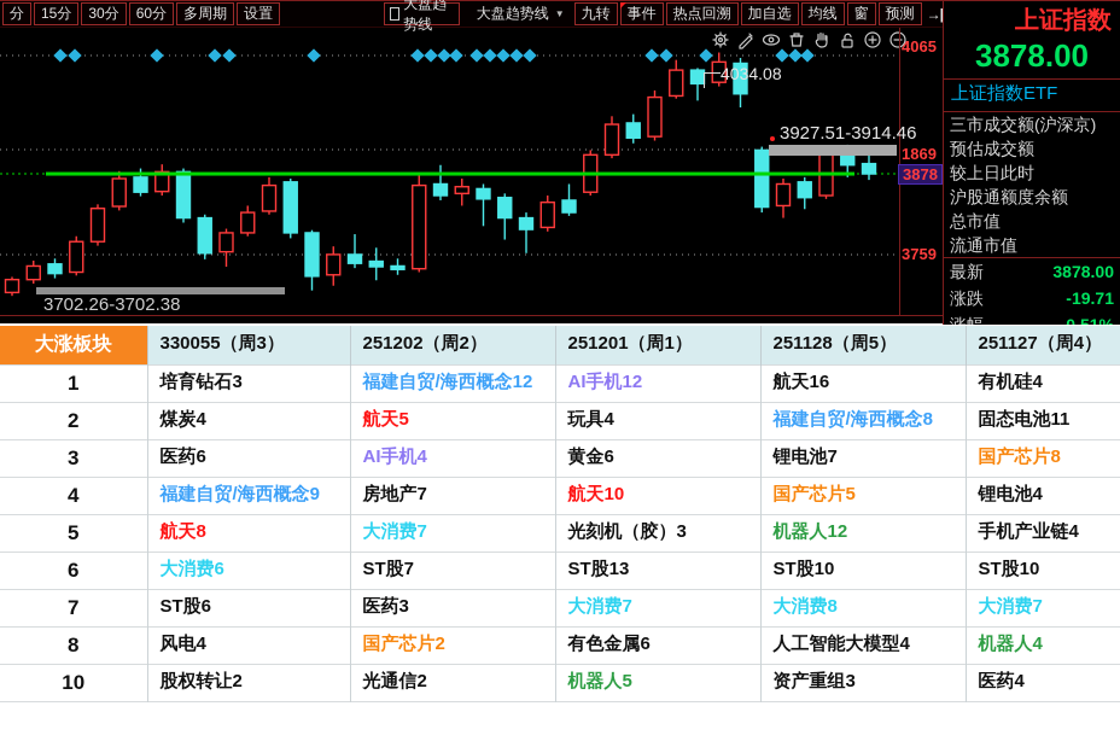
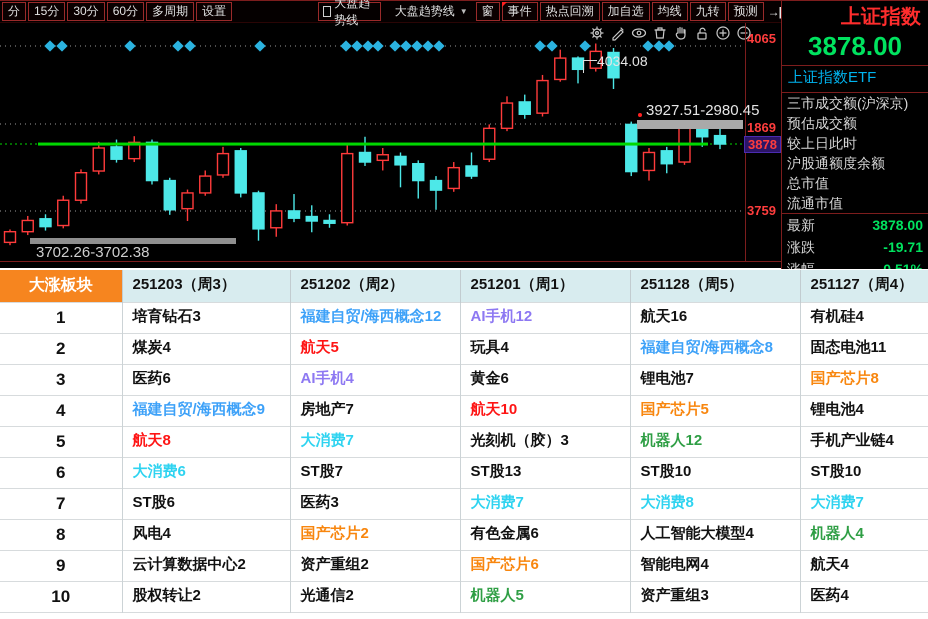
  分
  15分
  30分
  60分
  多周期
  设置
  大盘趋势线
  大盘趋势线
  ▼
- 九转
+ 窗
  事件
  热点回溯
  加自选
  均线
- 窗
+ 九转
  预测
  →|
  4065
  1869
  3878
  3759
  4034.08
- 3927.51-3914.46
+ 3927.51-2980.45
  3702.26-3702.38
  上证指数
  3878.00
  上证指数ETF
  三市成交额(沪深京)
  预估成交额
  较上日此时
  沪股通额度余额
  总市值
  流通市值
  最新
  3878.00
  涨跌
  -19.71
- 大涨板块	330055（周3）	251202（周2）	251201（周1）	251128（周5）	251127（周4）
+ 大涨板块	251203（周3）	251202（周2）	251201（周1）	251128（周5）	251127（周4）
  1	培育钻石3	福建自贸/海西概念12	AI手机12	航天16	有机硅4
  2	煤炭4	航天5	玩具4	福建自贸/海西概念8	固态电池11
  3	医药6	AI手机4	黄金6	锂电池7	国产芯片8
  4	福建自贸/海西概念9	房地产7	航天10	国产芯片5	锂电池4
  5	航天8	大消费7	光刻机（胶）3	机器人12	手机产业链4
  6	大消费6	ST股7	ST股13	ST股10	ST股10
  7	ST股6	医药3	大消费7	大消费8	大消费7
  8	风电4	国产芯片2	有色金属6	人工智能大模型4	机器人4
+ 9	云计算数据中心2	资产重组2	国产芯片6	智能电网4	航天4
  10	股权转让2	光通信2	机器人5	资产重组3	医药4
